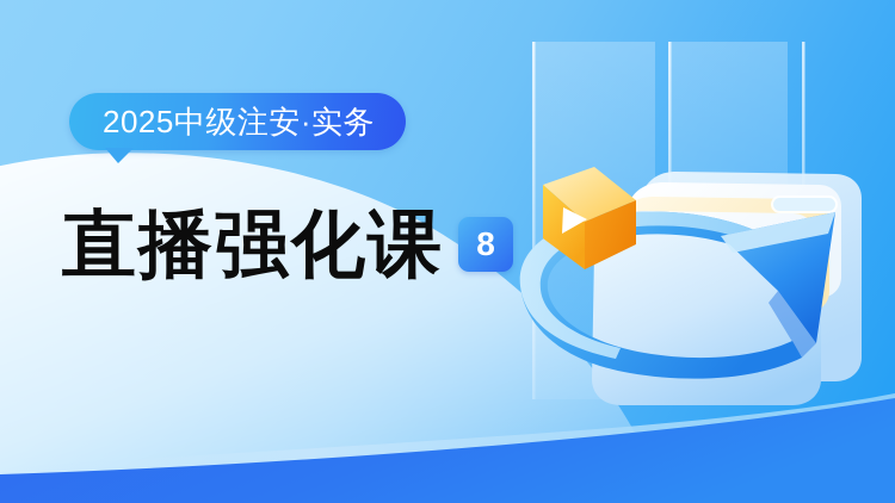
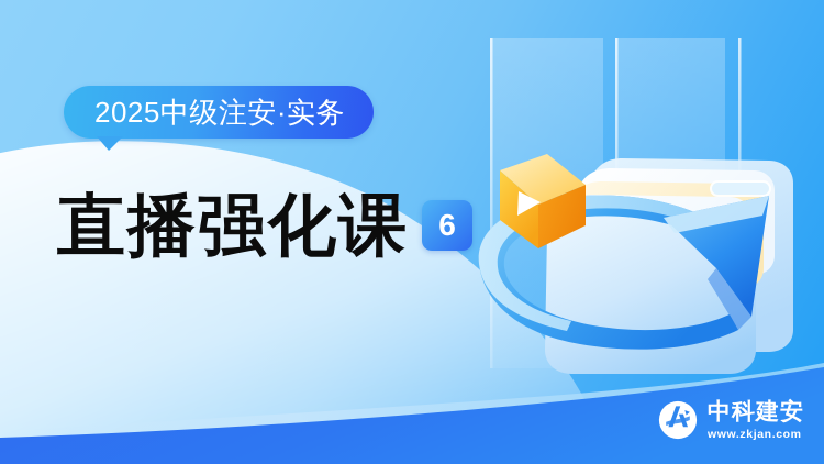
  2025中级注安·实务
  直播强化课
- 8
+ 6
+ 中科建安
+ www.zkjan.com
